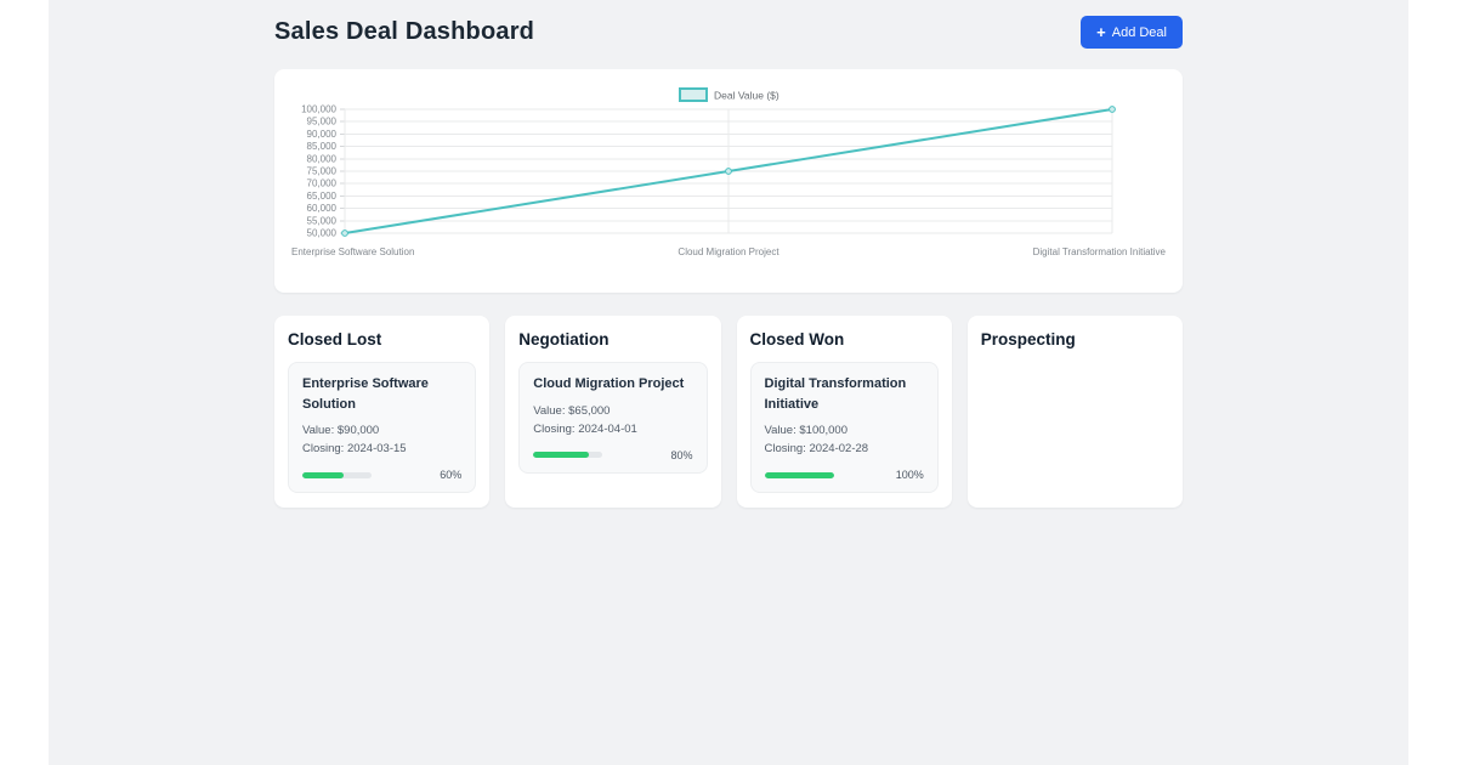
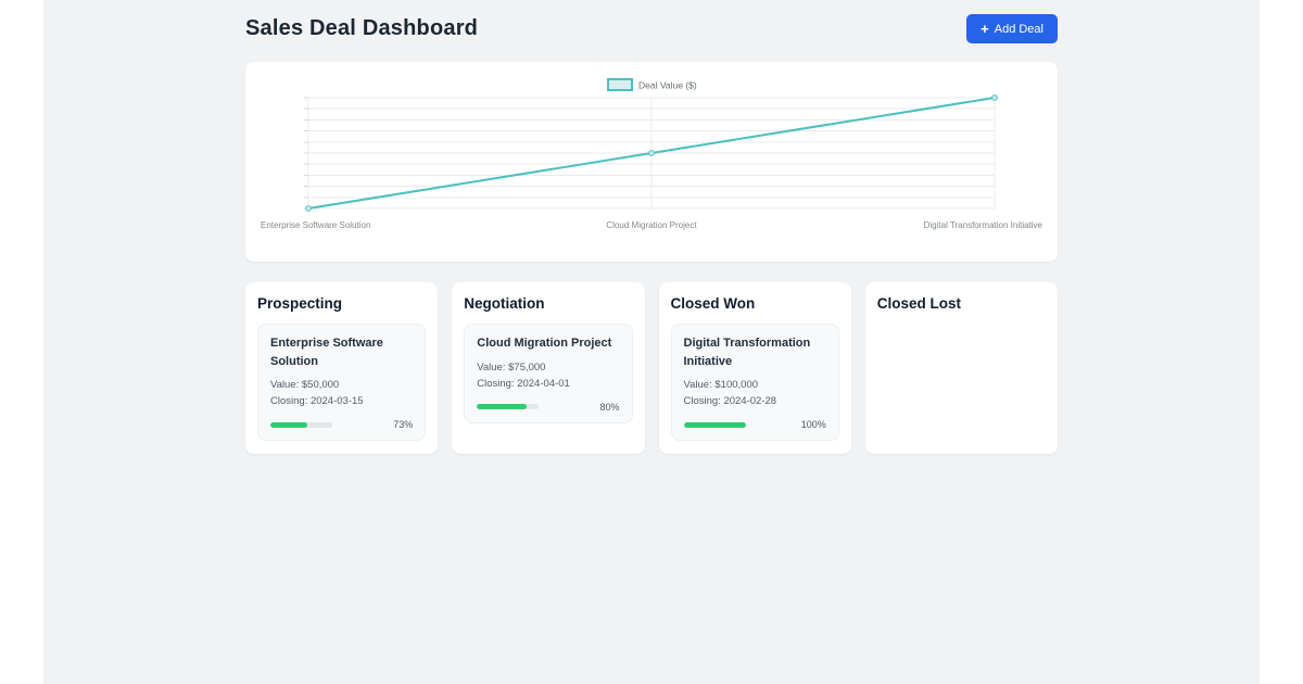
  Sales Deal Dashboard
  +
  Add Deal
  Deal Value ($)
- 100,000
- 95,000
- 90,000
- 85,000
- 80,000
- 75,000
- 70,000
- 65,000
- 60,000
- 55,000
- 50,000
  Enterprise Software Solution
  Cloud Migration Project
  Digital Transformation Initiative
- Closed Lost
+ Prospecting
  Enterprise Software Solution
- Value: $90,000
+ Value: $50,000
  Closing: 2024-03-15
- 60%
+ 73%
  Negotiation
  Cloud Migration Project
- Value: $65,000
+ Value: $75,000
  Closing: 2024-04-01
  80%
  Closed Won
  Digital Transformation Initiative
  Value: $100,000
  Closing: 2024-02-28
  100%
- Prospecting
+ Closed Lost
